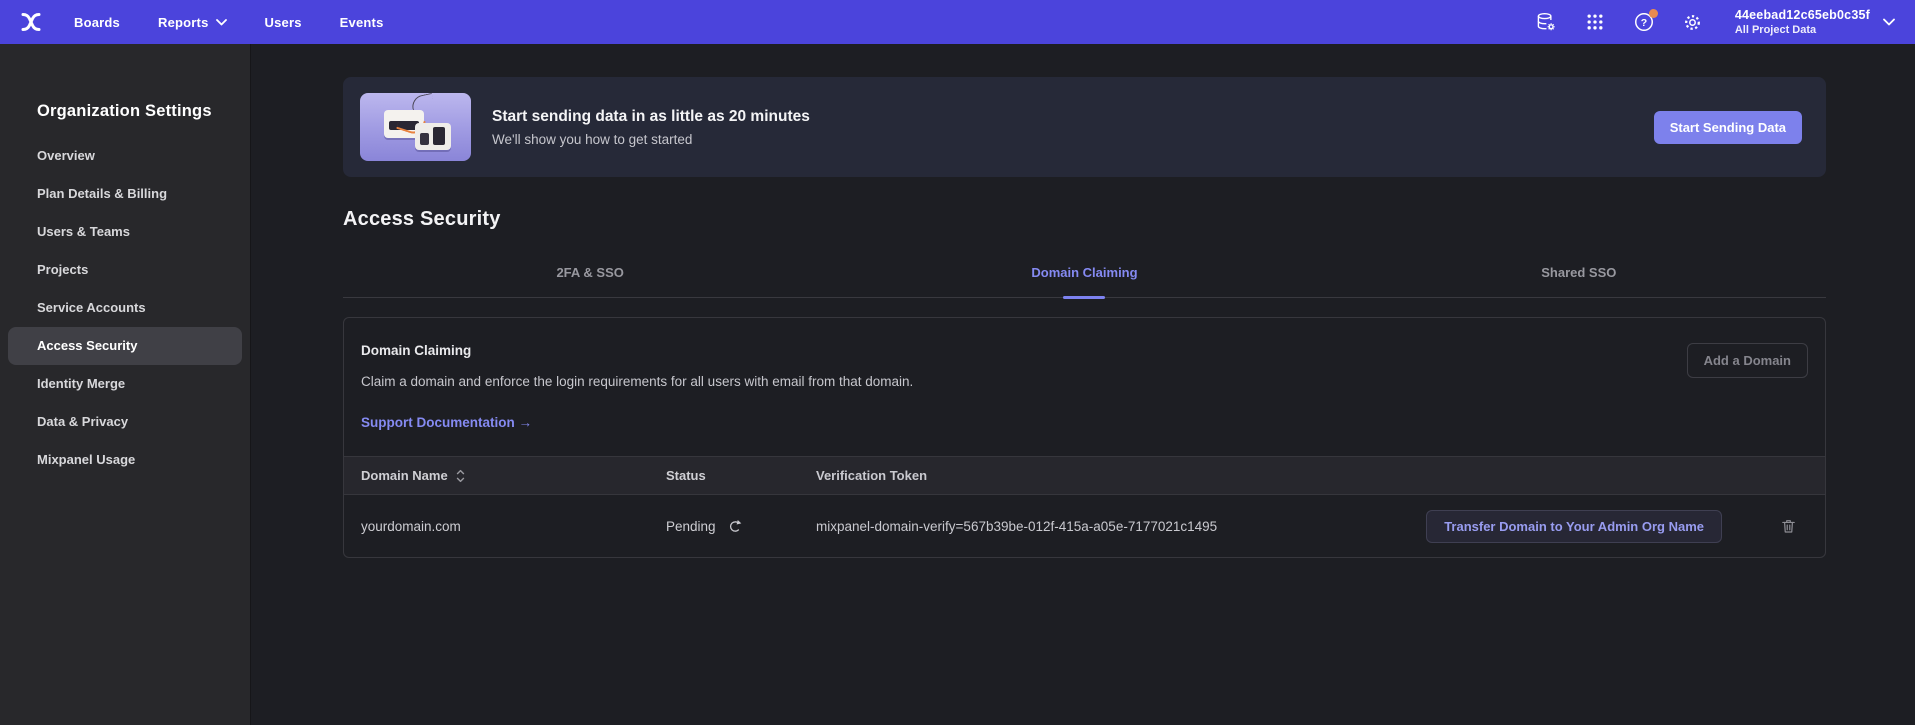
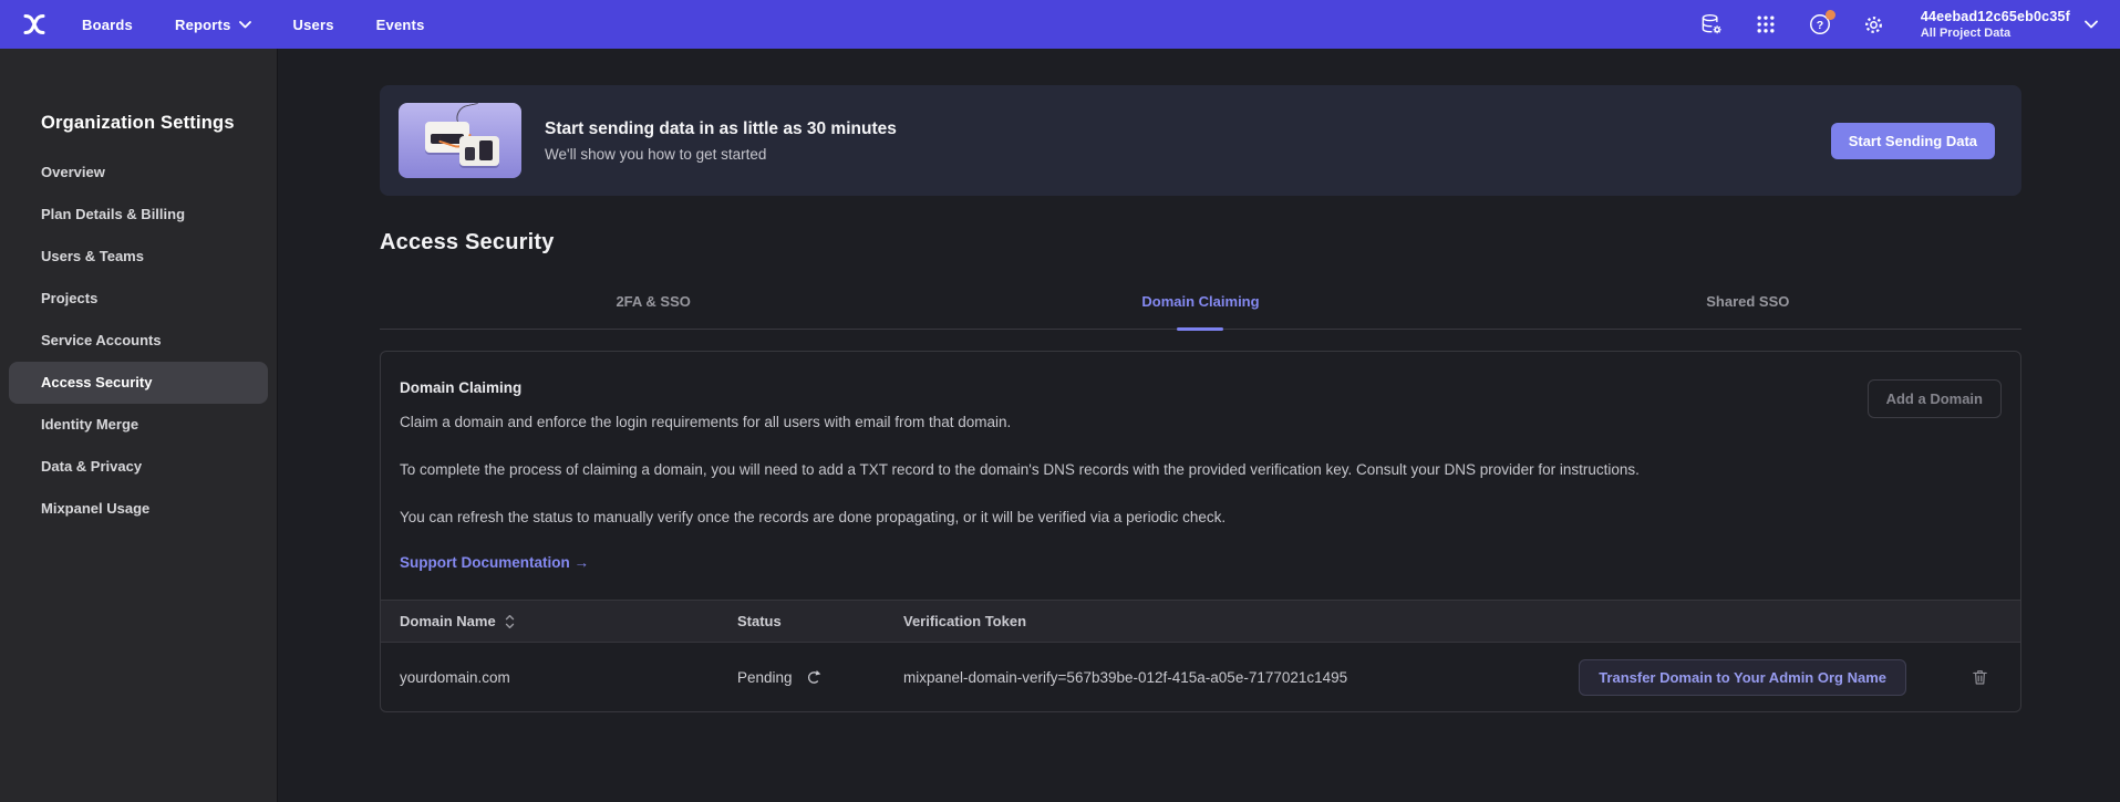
  Boards
  Reports
  Users
  Events
  ?
  44eebad12c65eb0c35f
  All Project Data
  Organization Settings
  Overview
  Plan Details & Billing
  Users & Teams
  Projects
  Service Accounts
  Access Security
  Identity Merge
  Data & Privacy
  Mixpanel Usage
- Start sending data in as little as 20 minutes
+ Start sending data in as little as 30 minutes
  We'll show you how to get started
  Start Sending Data
  Access Security
  2FA & SSO
  Domain Claiming
  Shared SSO
  Add a Domain
  Domain Claiming
  Claim a domain and enforce the login requirements for all users with email from that domain.
+ To complete the process of claiming a domain, you will need to add a TXT record to the domain's DNS records with the provided verification key. Consult your DNS provider for instructions.
+ You can refresh the status to manually verify once the records are done propagating, or it will be verified via a periodic check.
  Support Documentation →
  Domain Name
  Status
  Verification Token
  yourdomain.com
  Pending
  mixpanel-domain-verify=567b39be-012f-415a-a05e-7177021c1495
  Transfer Domain to Your Admin Org Name
